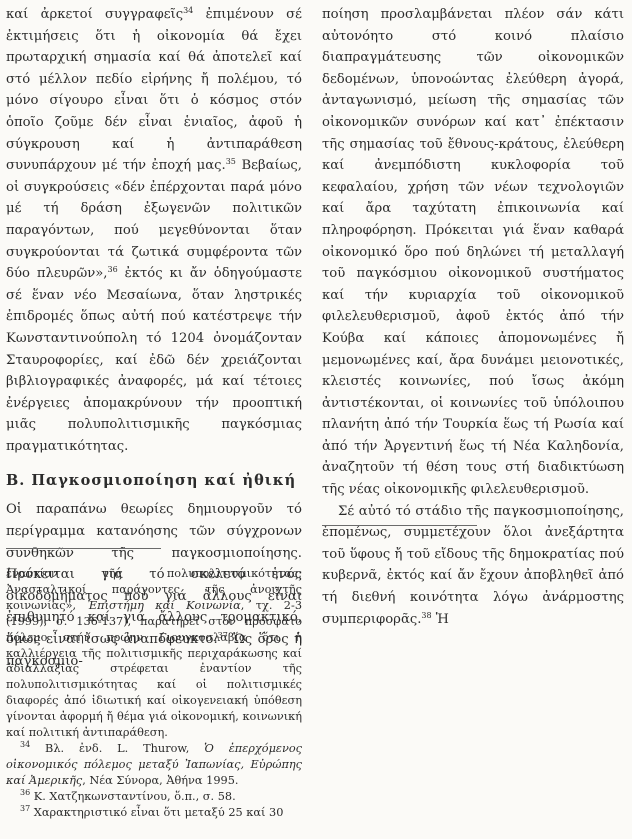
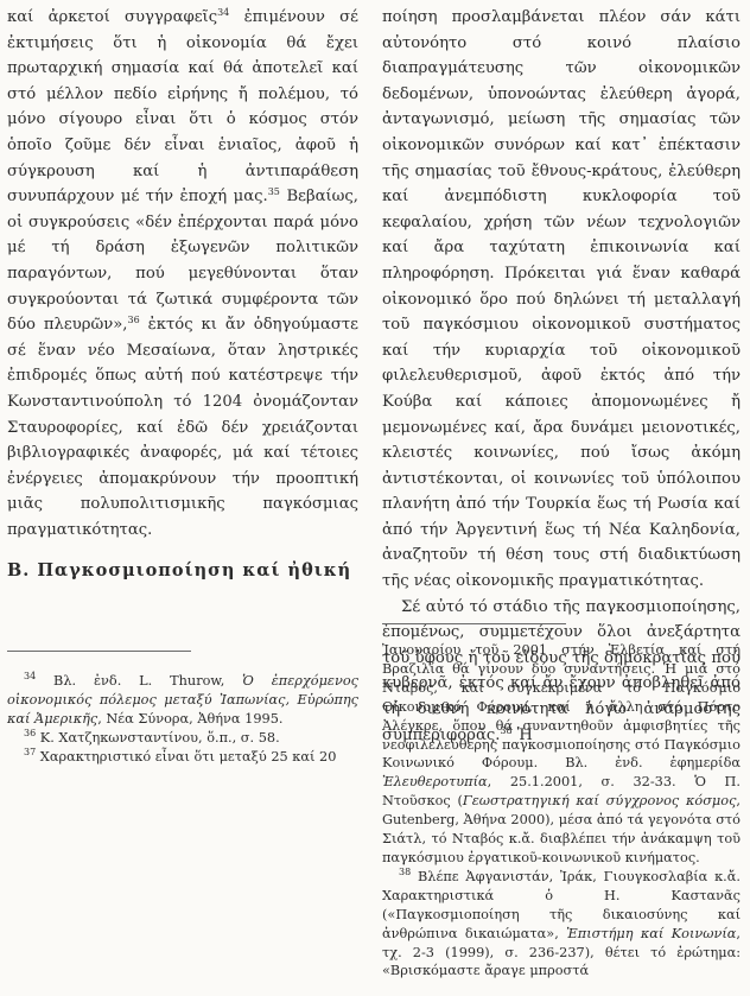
  καί ἀρκετοί συγγραφεῖς34 ἐπιμένουν σέ ἐκτιμήσεις ὅτι ἡ οἰκονομία θά ἔχει πρωταρχική σημασία καί θά ἀποτελεῖ καί στό μέλλον πεδίο εἰρήνης ἤ πολέμου, τό μόνο σίγουρο εἶναι ὅτι ὁ κόσμος στόν ὁποῖο ζοῦμε δέν εἶναι ἑνιαῖος, ἀφοῦ ἡ σύγκρουση καί ἡ ἀντιπαράθεση συνυπάρχουν μέ τήν ἐποχή μας.35 Βεβαίως, οἱ συγκρούσεις «δέν ἐπέρχονται παρά μόνο μέ τή δράση ἐξωγενῶν πολιτικῶν παραγόντων, πού μεγεθύνονται ὅταν συγκρούονται τά ζωτικά συμφέροντα τῶν δύο πλευρῶν»,36 ἐκτός κι ἄν ὁδηγούμαστε σέ ἕναν νέο Μεσαίωνα, ὅταν ληστρικές ἐπιδρομές ὅπως αὐτή πού κατέστρεψε τήν Κωνσταντινούπολη τό 1204 ὀνομάζονταν Σταυροφορίες, καί ἐδῶ δέν χρειάζονται βιβλιογραφικές ἀναφορές, μά καί τέτοιες ἐνέργειες ἀπομακρύνουν τήν προοπτική μιᾶς πολυπολιτισμικῆς παγκόσμιας πραγματικότητας.
  Β. Παγκοσμιοποίηση καί ἠθική
- Οἱ παραπάνω θεωρίες δημιουργοῦν τό περίγραμμα κατανόησης τῶν σύγχρονων συνθηκῶν τῆς παγκοσμιοποίησης. Πρόκειται γιά τό σκελετό ἑνός οἰκοδομήματος πού γιά ἄλλους εἶναι ἐπιθυμητό καί γιά ἄλλους τρομακτικό, ὅμως εἶναι ἴσως ἀναπόφευκτο.37 Ὡς ὅρος ἡ παγκοσμιο-
- ἐναντίον τῆς πολυπολιτισμικότητας; Ἀνασταλτικοί παράγοντες τῆς ἀνοιχτῆς κοινωνίας», Ἐπιστήμη καί Κοινωνία, τχ. 2-3 (1999), σ. 136-137), παρατηρεῖ στόν πρόσφατο πόλεμο στήν πρώην Γιουγκοσλαβία ὅτι ἡ καλλιέργεια τῆς πολιτισμικῆς περιχαράκωσης καί ἀδιαλλαξίας στρέφεται ἐναντίον τῆς πολυπολιτισμικότητας καί οἱ πολιτισμικές διαφορές ἀπό ἰδιωτική καί οἰκογενειακή ὑπόθεση γίνονται ἀφορμή ἤ θέμα γιά οἰκονομική, κοινωνική καί πολιτική ἀντιπαράθεση.
  34 Βλ. ἐνδ. L. Thurow, Ὁ ἐπερχόμενος οἰκονομικός πόλεμος μεταξύ Ἰαπωνίας, Εὐρώπης καί Ἀμερικῆς, Νέα Σύνορα, Ἀθήνα 1995.
  36 Κ. Χατζηκωνσταντίνου, ὅ.π., σ. 58.
- 37 Χαρακτηριστικό εἶναι ὅτι μεταξύ 25 καί 30
+ 37 Χαρακτηριστικό εἶναι ὅτι μεταξύ 25 καί 20
- ποίηση προσλαμβάνεται πλέον σάν κάτι αὐτονόητο στό κοινό πλαίσιο διαπραγμάτευσης τῶν οἰκονομικῶν δεδομένων, ὑπονοώντας ἐλεύθερη ἀγορά, ἀνταγωνισμό, μείωση τῆς σημασίας τῶν οἰκονομικῶν συνόρων καί κατ᾽ ἐπέκτασιν τῆς σημασίας τοῦ ἔθνους-κράτους, ἐλεύθερη καί ἀνεμπόδιστη κυκλοφορία τοῦ κεφαλαίου, χρήση τῶν νέων τεχνολογιῶν καί ἄρα ταχύτατη ἐπικοινωνία καί πληροφόρηση. Πρόκειται γιά ἕναν καθαρά οἰκονομικό ὅρο πού δηλώνει τή μεταλλαγή τοῦ παγκόσμιου οἰκονομικοῦ συστήματος καί τήν κυριαρχία τοῦ οἰκονομικοῦ φιλελευθερισμοῦ, ἀφοῦ ἐκτός ἀπό τήν Κούβα καί κάποιες ἀπομονωμένες ἤ μεμονωμένες καί, ἄρα δυνάμει μειονοτικές, κλειστές κοινωνίες, πού ἴσως ἀκόμη ἀντιστέκονται, οἱ κοινωνίες τοῦ ὑπόλοιπου πλανήτη ἀπό τήν Τουρκία ἕως τή Ρωσία καί ἀπό τήν Ἀργεντινή ἕως τή Νέα Καληδονία, ἀναζητοῦν τή θέση τους στή διαδικτύωση τῆς νέας οἰκονομικῆς φιλελευθερισμοῦ.
+ ποίηση προσλαμβάνεται πλέον σάν κάτι αὐτονόητο στό κοινό πλαίσιο διαπραγμάτευσης τῶν οἰκονομικῶν δεδομένων, ὑπονοώντας ἐλεύθερη ἀγορά, ἀνταγωνισμό, μείωση τῆς σημασίας τῶν οἰκονομικῶν συνόρων καί κατ᾽ ἐπέκτασιν τῆς σημασίας τοῦ ἔθνους-κράτους, ἐλεύθερη καί ἀνεμπόδιστη κυκλοφορία τοῦ κεφαλαίου, χρήση τῶν νέων τεχνολογιῶν καί ἄρα ταχύτατη ἐπικοινωνία καί πληροφόρηση. Πρόκειται γιά ἕναν καθαρά οἰκονομικό ὅρο πού δηλώνει τή μεταλλαγή τοῦ παγκόσμιου οἰκονομικοῦ συστήματος καί τήν κυριαρχία τοῦ οἰκονομικοῦ φιλελευθερισμοῦ, ἀφοῦ ἐκτός ἀπό τήν Κούβα καί κάποιες ἀπομονωμένες ἤ μεμονωμένες καί, ἄρα δυνάμει μειονοτικές, κλειστές κοινωνίες, πού ἴσως ἀκόμη ἀντιστέκονται, οἱ κοινωνίες τοῦ ὑπόλοιπου πλανήτη ἀπό τήν Τουρκία ἕως τή Ρωσία καί ἀπό τήν Ἀργεντινή ἕως τή Νέα Καληδονία, ἀναζητοῦν τή θέση τους στή διαδικτύωση τῆς νέας οἰκονομικῆς πραγματικότητας.
  Σέ αὐτό τό στάδιο τῆς παγκοσμιοποίησης, ἑπομένως, συμμετέχουν ὅλοι ἀνεξάρτητα τοῦ ὕφους ἤ τοῦ εἴδους τῆς δημοκρατίας πού κυβερνᾶ, ἐκτός καί ἄν ἔχουν ἀποβληθεῖ ἀπό τή διεθνή κοινότητα λόγω ἀνάρμοστης συμπεριφορᾶς.38 Ἡ
+ Ἰανουαρίου τοῦ 2001 στήν Ἑλβετία καί στή Βραζιλία θά γίνουν δύο συναντήσεις. Ἡ μιά στό Νταβός, καί συγκεκριμένα τό Παγκόσμιο Οἰκονομικό Φόρουμ, καί ἡ ἄλλη στό Πόρτο Ἀλέγκρε, ὅπου θά συναντηθοῦν ἀμφισβητίες τῆς νεοφιλελεύθερης παγκοσμιοποίησης στό Παγκόσμιο Κοινωνικό Φόρουμ. Βλ. ἐνδ. ἐφημερίδα Ἐλευθεροτυπία, 25.1.2001, σ. 32-33. Ὁ Π. Ντοῦσκος (Γεωστρατηγική καί σύγχρονος κόσμος, Gutenberg, Ἀθήνα 2000), μέσα ἀπό τά γεγονότα στό Σιάτλ, τό Νταβός κ.ἄ. διαβλέπει τήν ἀνάκαμψη τοῦ παγκόσμιου ἐργατικοῦ-κοινωνικοῦ κινήματος.
+ 38 Βλέπε Ἀφγανιστάν, Ἰράκ, Γιουγκοσλαβία κ.ἄ. Χαρακτηριστικά ὁ Η. Καστανᾶς («Παγκοσμιοποίηση τῆς δικαιοσύνης καί ἀνθρώπινα δικαιώματα», Ἐπιστήμη καί Κοινωνία, τχ. 2-3 (1999), σ. 236-237), θέτει τό ἐρώτημα: «Βρισκόμαστε ἄραγε μπροστά
